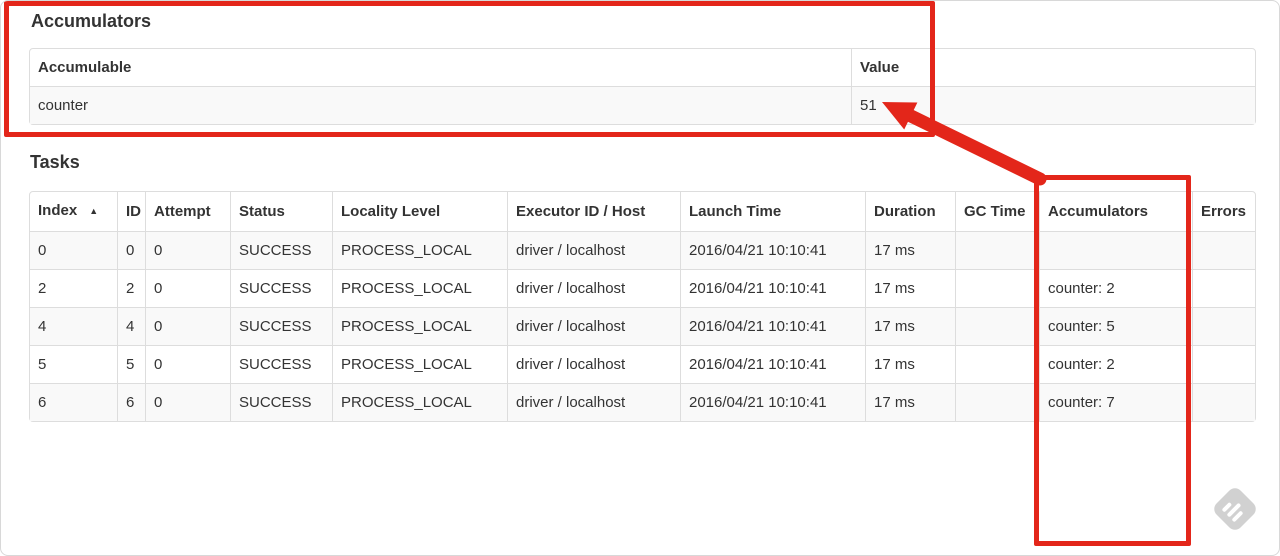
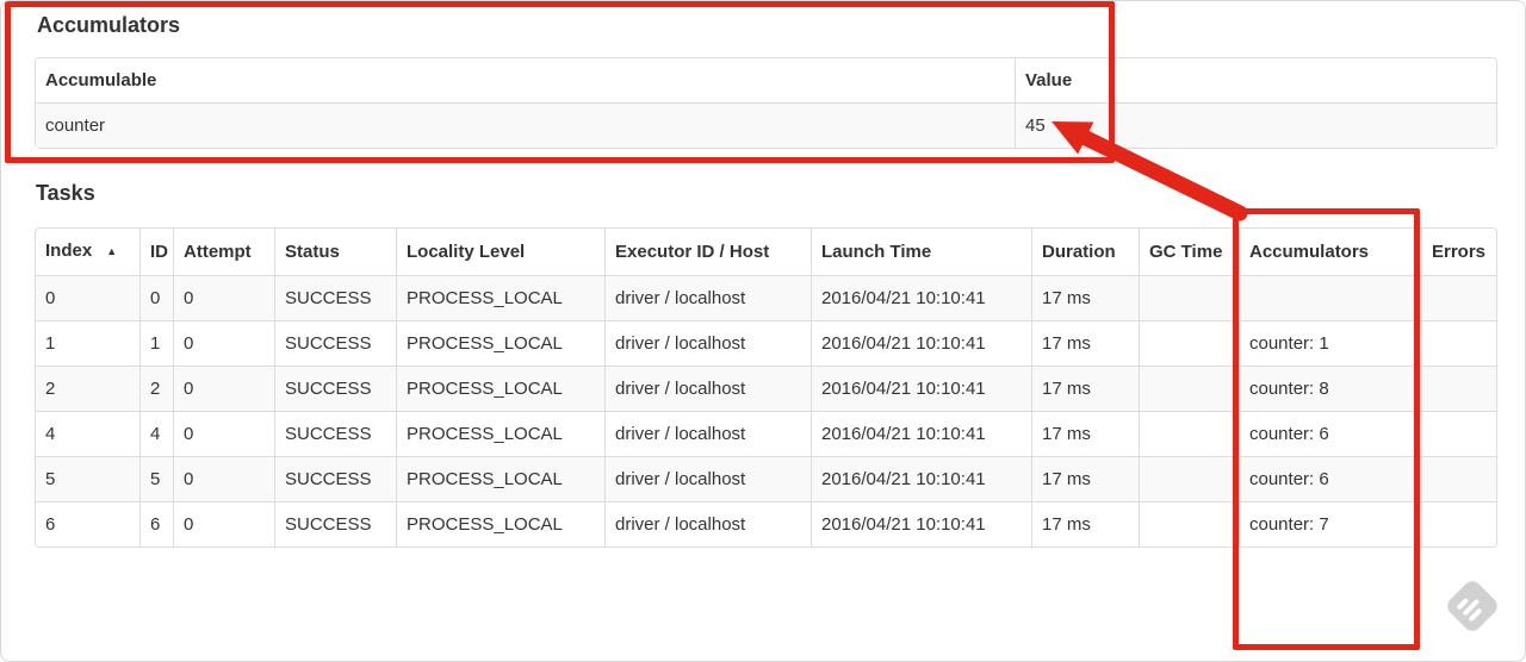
  Accumulators
  Accumulable	Value
- counter	51
+ counter	45
  Tasks
  Index ▲	ID	Attempt	Status	Locality Level	Executor ID / Host	Launch Time	Duration	GC Time	Accumulators	Errors
  0	0	0	SUCCESS	PROCESS_LOCAL	driver / localhost	2016/04/21 10:10:41	17 ms
+ 1	1	0	SUCCESS	PROCESS_LOCAL	driver / localhost	2016/04/21 10:10:41	17 ms		counter: 1
- 2	2	0	SUCCESS	PROCESS_LOCAL	driver / localhost	2016/04/21 10:10:41	17 ms		counter: 2
+ 2	2	0	SUCCESS	PROCESS_LOCAL	driver / localhost	2016/04/21 10:10:41	17 ms		counter: 8
- 4	4	0	SUCCESS	PROCESS_LOCAL	driver / localhost	2016/04/21 10:10:41	17 ms		counter: 5
+ 4	4	0	SUCCESS	PROCESS_LOCAL	driver / localhost	2016/04/21 10:10:41	17 ms		counter: 6
- 5	5	0	SUCCESS	PROCESS_LOCAL	driver / localhost	2016/04/21 10:10:41	17 ms		counter: 2
+ 5	5	0	SUCCESS	PROCESS_LOCAL	driver / localhost	2016/04/21 10:10:41	17 ms		counter: 6
  6	6	0	SUCCESS	PROCESS_LOCAL	driver / localhost	2016/04/21 10:10:41	17 ms		counter: 7
